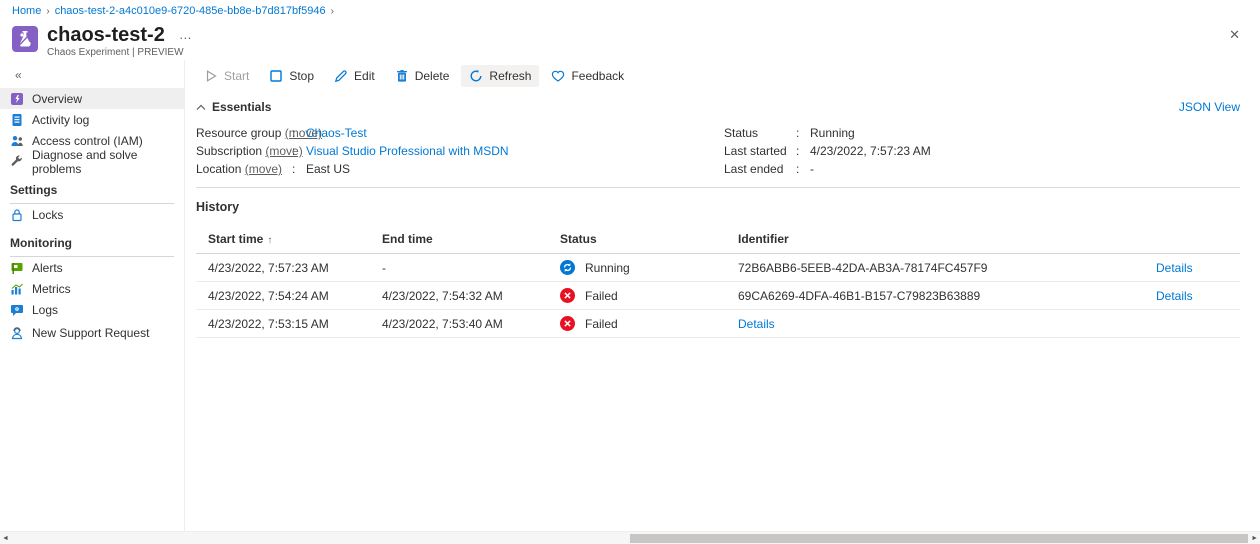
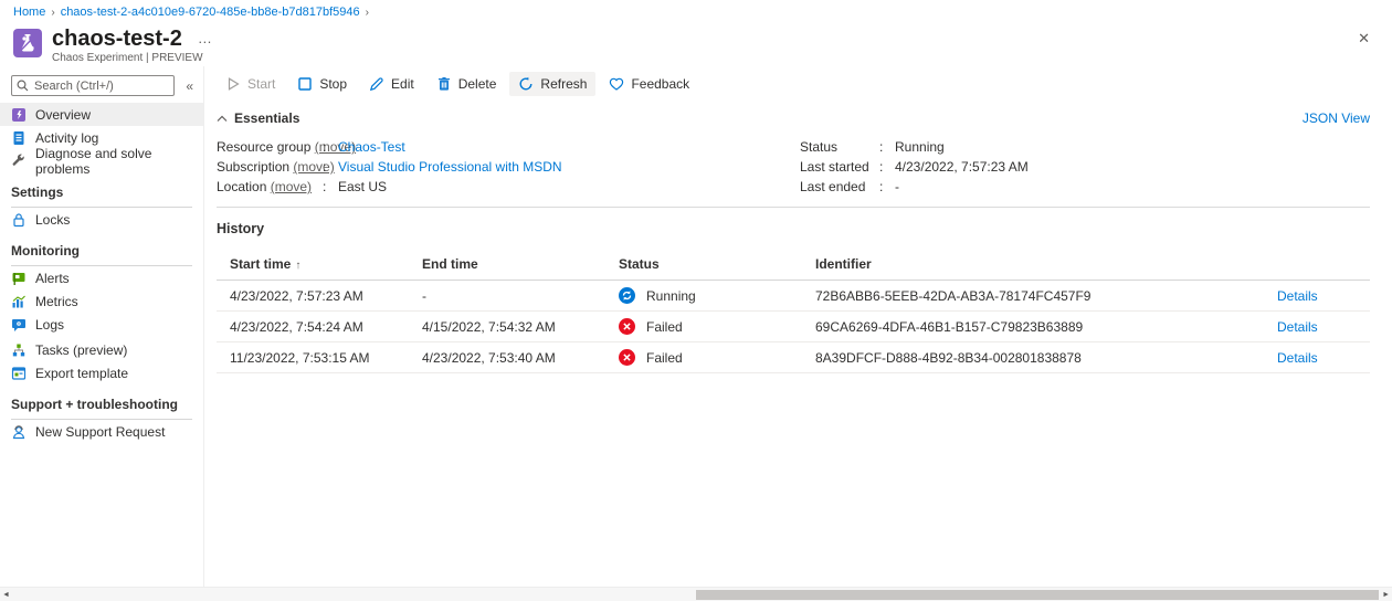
  Home › chaos-test-2-a4c010e9-6720-485e-bb8e-b7d817bf5946 ›
  chaos-test-2
  …
  Chaos Experiment | PREVIEW
  ✕
+ Search (Ctrl+/)
  «
  Overview
  Activity log
- Access control (IAM)
  Diagnose and solve problems
  Settings
  Locks
  Monitoring
  Alerts
  Metrics
  Logs
+ Tasks (preview)
+ Export template
+ Support + troubleshooting
  New Support Request
  Start
  Stop
  Edit
  Delete
  Refresh
  Feedback
  Essentials
  JSON View
  Resource group (move)
  :
  Chaos-Test
  Subscription (move)
  :
  Visual Studio Professional with MSDN
  Location (move)
  :
  East US
  Status
  :
  Running
  Last started
  :
  4/23/2022, 7:57:23 AM
  Last ended
  :
  -
  History
  Start time ↑
  End time
  Status
  Identifier
  4/23/2022, 7:57:23 AM
  -
  Running
  72B6ABB6-5EEB-42DA-AB3A-78174FC457F9
  Details
  4/23/2022, 7:54:24 AM
- 4/23/2022, 7:54:32 AM
+ 4/15/2022, 7:54:32 AM
  Failed
  69CA6269-4DFA-46B1-B157-C79823B63889
  Details
- 4/23/2022, 7:53:15 AM
+ 11/23/2022, 7:53:15 AM
  4/23/2022, 7:53:40 AM
  Failed
+ 8A39DFCF-D888-4B92-8B34-002801838878
  Details
